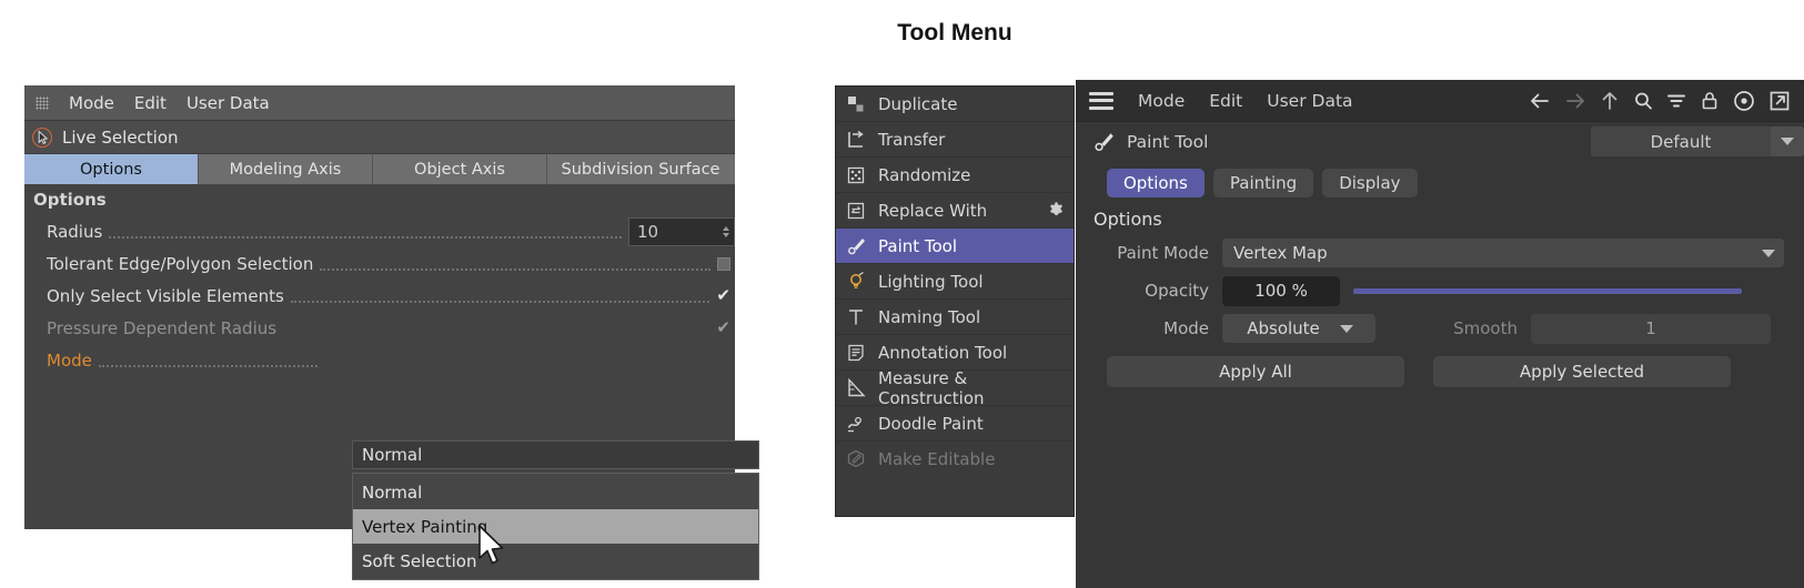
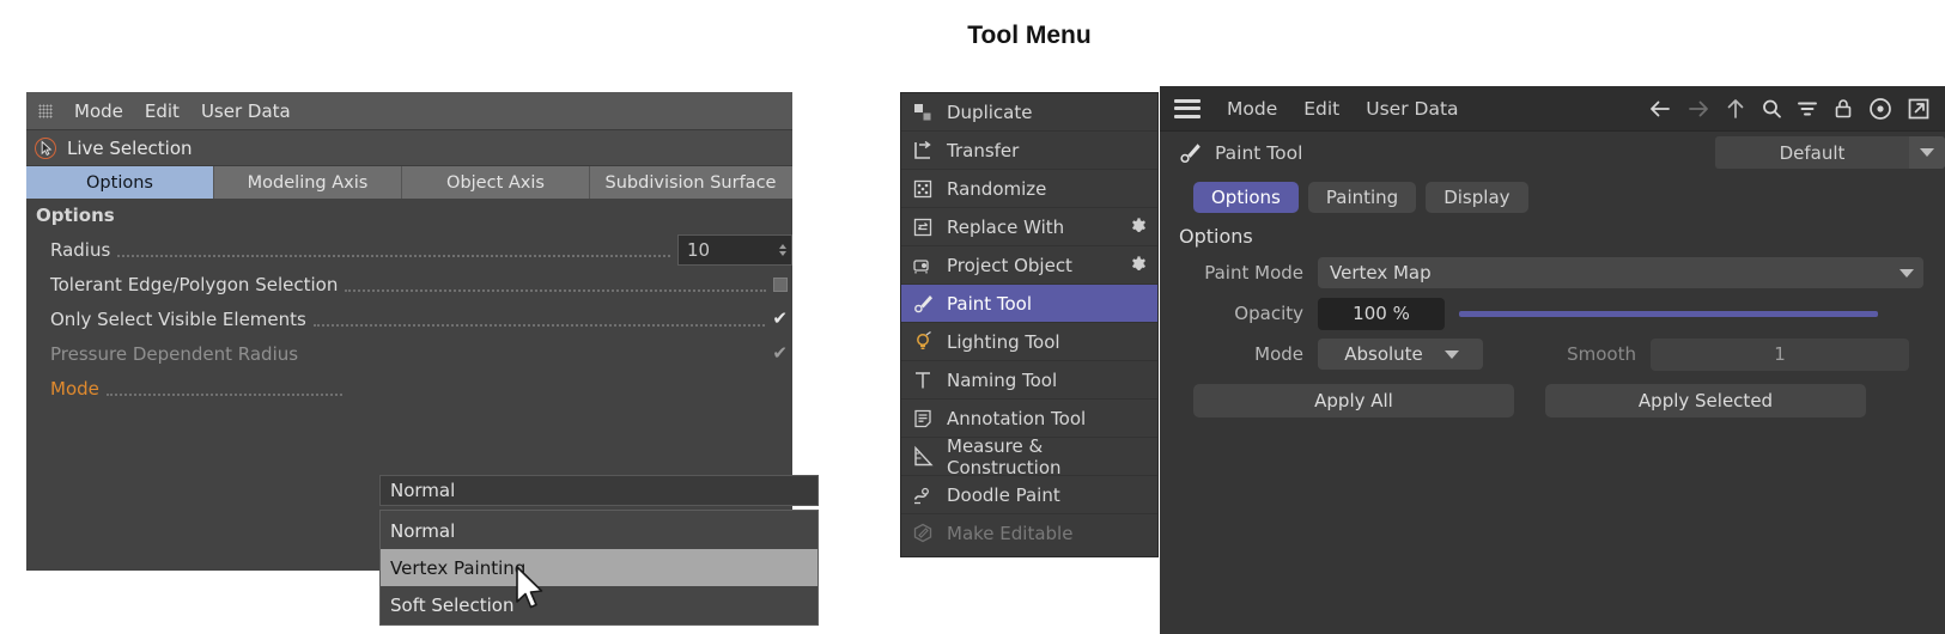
  Mode
  Edit
  User Data
  Live Selection
  Options
  Modeling Axis
  Object Axis
  Subdivision Surface
  Options
  Radius
  10
  Tolerant Edge/Polygon Selection
  Only Select Visible Elements
  ✔
  Pressure Dependent Radius
  ✔
  Mode
  Normal
  Normal
  Vertex Painting
  Soft Selection
  Tool Menu
  Duplicate
  Transfer
  Randomize
  Replace With
+ Project Object
  Paint Tool
  Lighting Tool
  Naming Tool
  Annotation Tool
  Measure & Construction
  Doodle Paint
  Make Editable
  Mode
  Edit
  User Data
  Paint Tool
  Default
  Options
  Painting
  Display
  Options
  Paint Mode
  Vertex Map
  Opacity
  100 %
  Mode
  Absolute
  Smooth
  1
  Apply All
  Apply Selected
